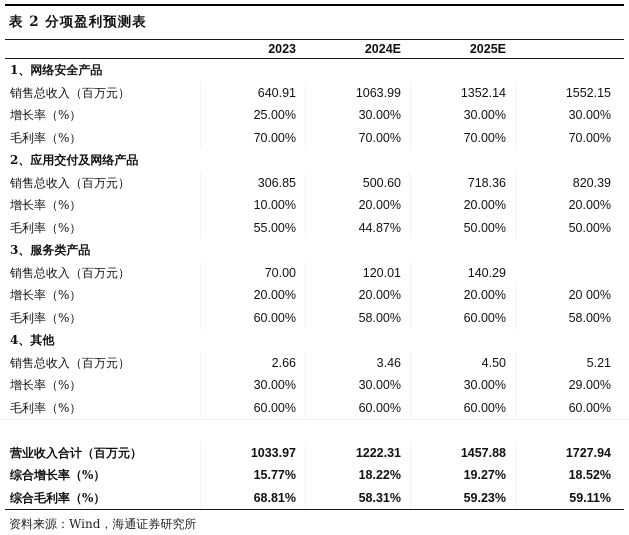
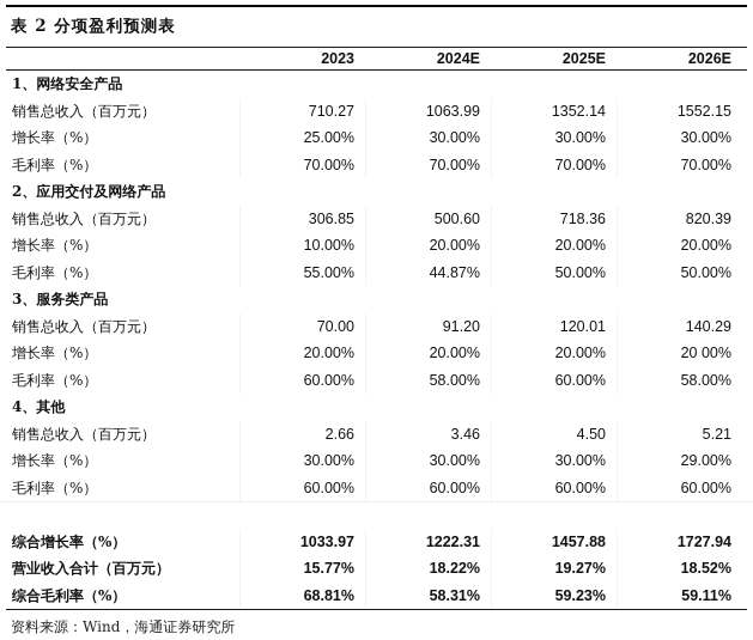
  表 2 分项盈利预测表
  2023
  2024E
  2025E
+ 2026E
  1、网络安全产品
  销售总收入（百万元）
- 640.91
+ 710.27
  1063.99
  1352.14
  1552.15
  增长率（%）
  25.00%
  30.00%
  30.00%
  30.00%
  毛利率（%）
  70.00%
  70.00%
  70.00%
  70.00%
  2、应用交付及网络产品
  销售总收入（百万元）
  306.85
  500.60
  718.36
  820.39
  增长率（%）
  10.00%
  20.00%
  20.00%
  20.00%
  毛利率（%）
  55.00%
  44.87%
  50.00%
  50.00%
  3、服务类产品
  销售总收入（百万元）
  70.00
+ 91.20
  120.01
  140.29
  增长率（%）
  20.00%
  20.00%
  20.00%
  20 00%
  毛利率（%）
  60.00%
  58.00%
  60.00%
  58.00%
  4、其他
  销售总收入（百万元）
  2.66
  3.46
  4.50
  5.21
  增长率（%）
  30.00%
  30.00%
  30.00%
  29.00%
  毛利率（%）
  60.00%
  60.00%
  60.00%
  60.00%
- 营业收入合计（百万元）
+ 综合增长率（%）
  1033.97
  1222.31
  1457.88
  1727.94
- 综合增长率（%）
+ 营业收入合计（百万元）
  15.77%
  18.22%
  19.27%
  18.52%
  综合毛利率（%）
  68.81%
  58.31%
  59.23%
  59.11%
  资料来源：Wind，海通证券研究所
